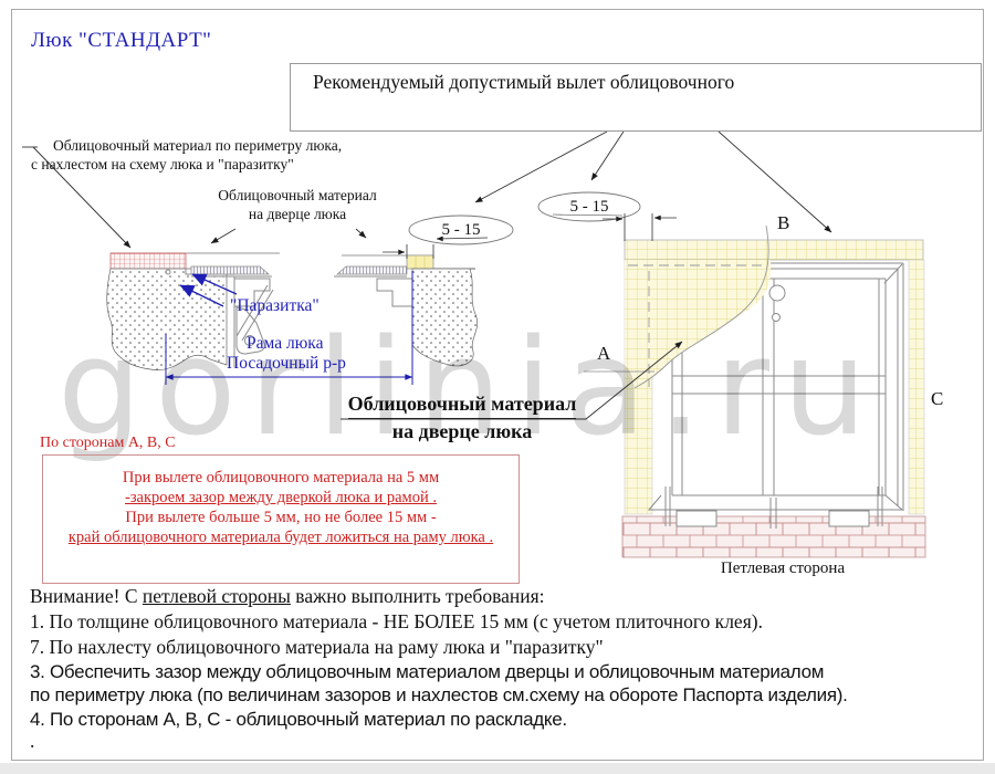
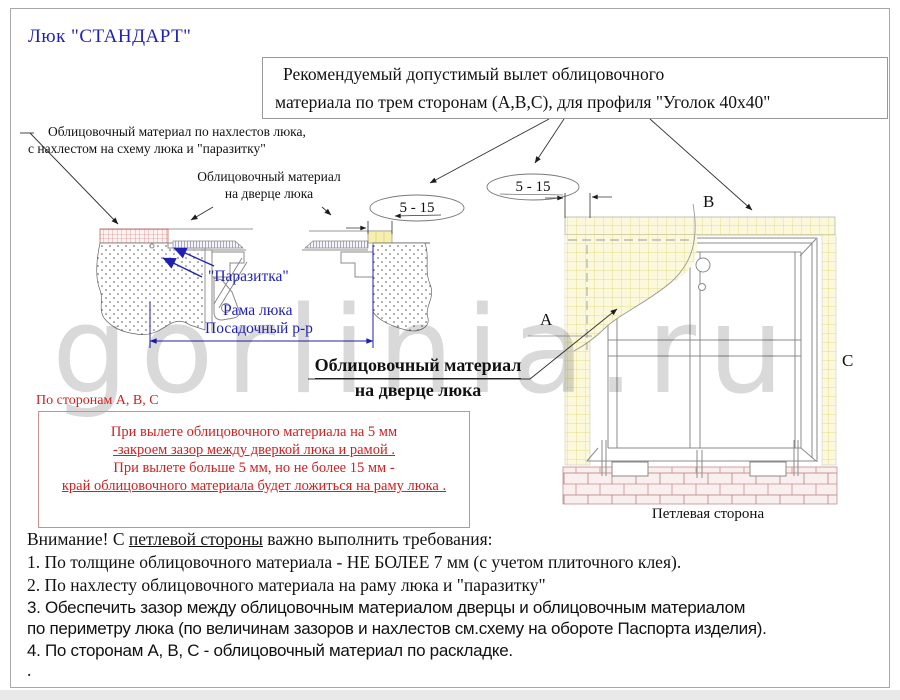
  gorlinia.ru
  Люк "СТАНДАРТ"
  Рекомендуемый допустимый вылет облицовочного
+ материала по трем сторонам (А,В,С), для профиля "Уголок 40x40"
- Облицовочный материал по периметру люка,
+ Облицовочный материал по нахлестов люка,
  с нахлестом на схему люка и "паразитку"
  Облицовочный материал
  на дверце люка
  5 - 15
  5 - 15
  "Паразитка"
  Рама люка
  Посадочный р-р
  А
  В
  С
  Облицовочный материал
  на дверце люка
  По сторонам А, В, С
  При вылете облицовочного материала на 5 мм
  -закроем зазор между дверкой люка и рамой .
  При вылете больше 5 мм, но не более 15 мм -
  край облицовочного материала будет ложиться на раму люка .
  Петлевая сторона
  Внимание! С петлевой стороны важно выполнить требования:
- 1. По толщине облицовочного материала - НЕ БОЛЕЕ 15 мм (с учетом плиточного клея).
+ 1. По толщине облицовочного материала - НЕ БОЛЕЕ 7 мм (с учетом плиточного клея).
- 7. По нахлесту облицовочного материала на раму люка и "паразитку"
+ 2. По нахлесту облицовочного материала на раму люка и "паразитку"
  3. Обеспечить зазор между облицовочным материалом дверцы и облицовочным материалом
  по периметру люка (по величинам зазоров и нахлестов см.схему на обороте Паспорта изделия).
  4. По сторонам А, В, С - облицовочный материал по раскладке.
  .
